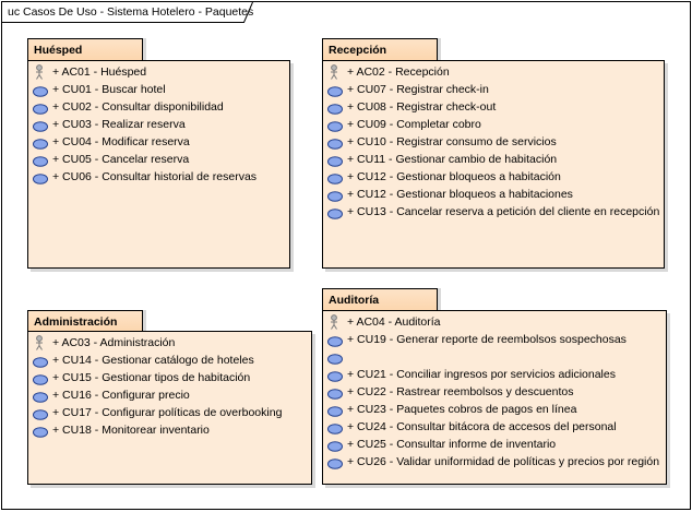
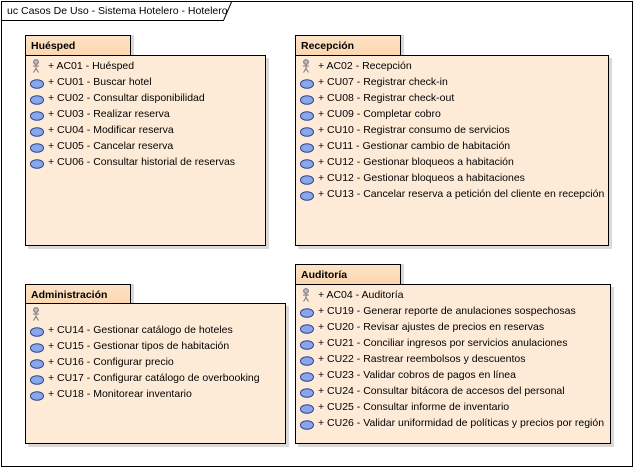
- uc Casos De Uso - Sistema Hotelero - Paquetes
+ uc Casos De Uso - Sistema Hotelero - Hotelero
  Huésped
  + AC01 - Huésped
  + CU01 - Buscar hotel
  + CU02 - Consultar disponibilidad
  + CU03 - Realizar reserva
  + CU04 - Modificar reserva
  + CU05 - Cancelar reserva
  + CU06 - Consultar historial de reservas
  Recepción
  + AC02 - Recepción
  + CU07 - Registrar check-in
  + CU08 - Registrar check-out
  + CU09 - Completar cobro
  + CU10 - Registrar consumo de servicios
  + CU11 - Gestionar cambio de habitación
  + CU12 - Gestionar bloqueos a habitación
  + CU12 - Gestionar bloqueos a habitaciones
  + CU13 - Cancelar reserva a petición del cliente en recepción
  Administración
- + AC03 - Administración
  + CU14 - Gestionar catálogo de hoteles
  + CU15 - Gestionar tipos de habitación
  + CU16 - Configurar precio
- + CU17 - Configurar políticas de overbooking
+ + CU17 - Configurar catálogo de overbooking
  + CU18 - Monitorear inventario
  Auditoría
  + AC04 - Auditoría
- + CU19 - Generar reporte de reembolsos sospechosas
+ + CU19 - Generar reporte de anulaciones sospechosas
+ + CU20 - Revisar ajustes de precios en reservas
- + CU21 - Conciliar ingresos por servicios adicionales
+ + CU21 - Conciliar ingresos por servicios anulaciones
  + CU22 - Rastrear reembolsos y descuentos
- + CU23 - Paquetes cobros de pagos en línea
+ + CU23 - Validar cobros de pagos en línea
  + CU24 - Consultar bitácora de accesos del personal
  + CU25 - Consultar informe de inventario
  + CU26 - Validar uniformidad de políticas y precios por región
